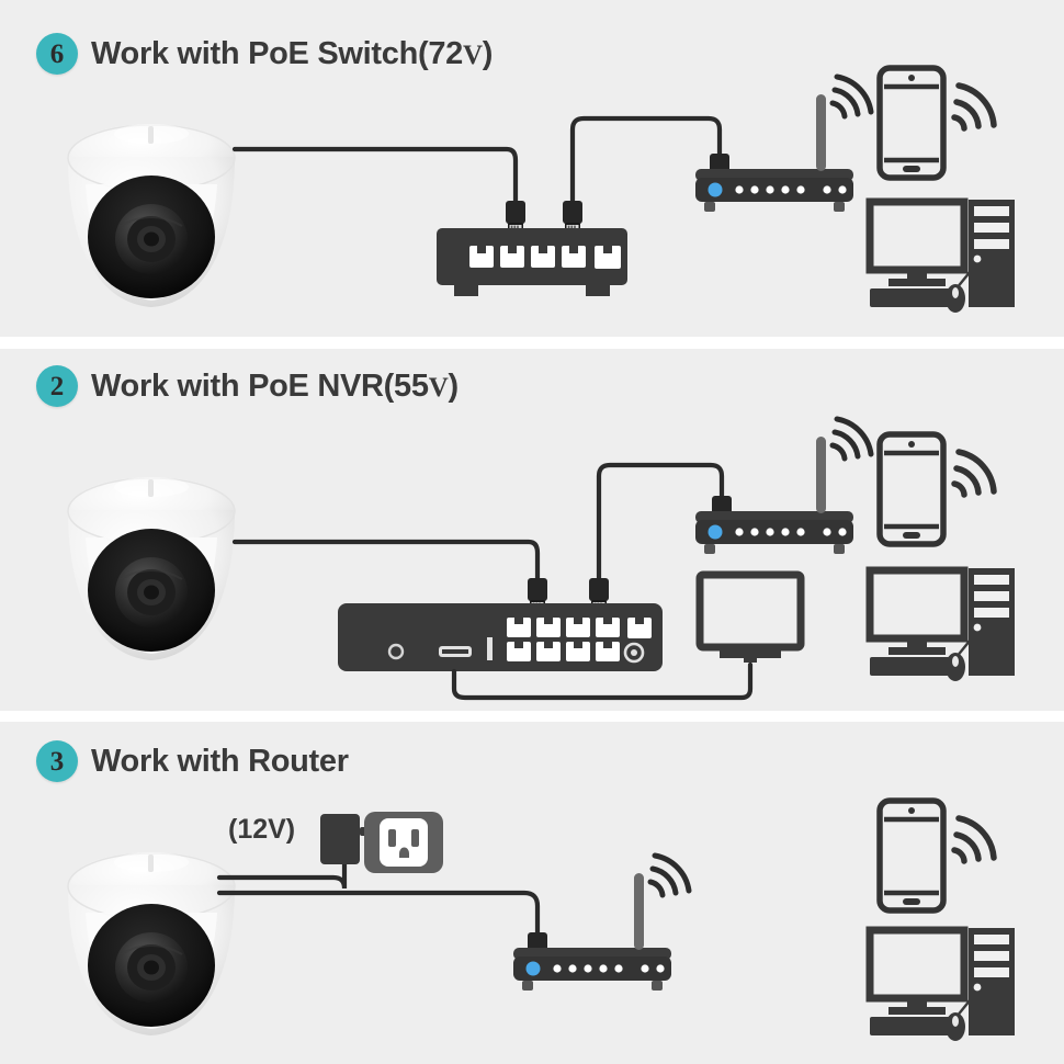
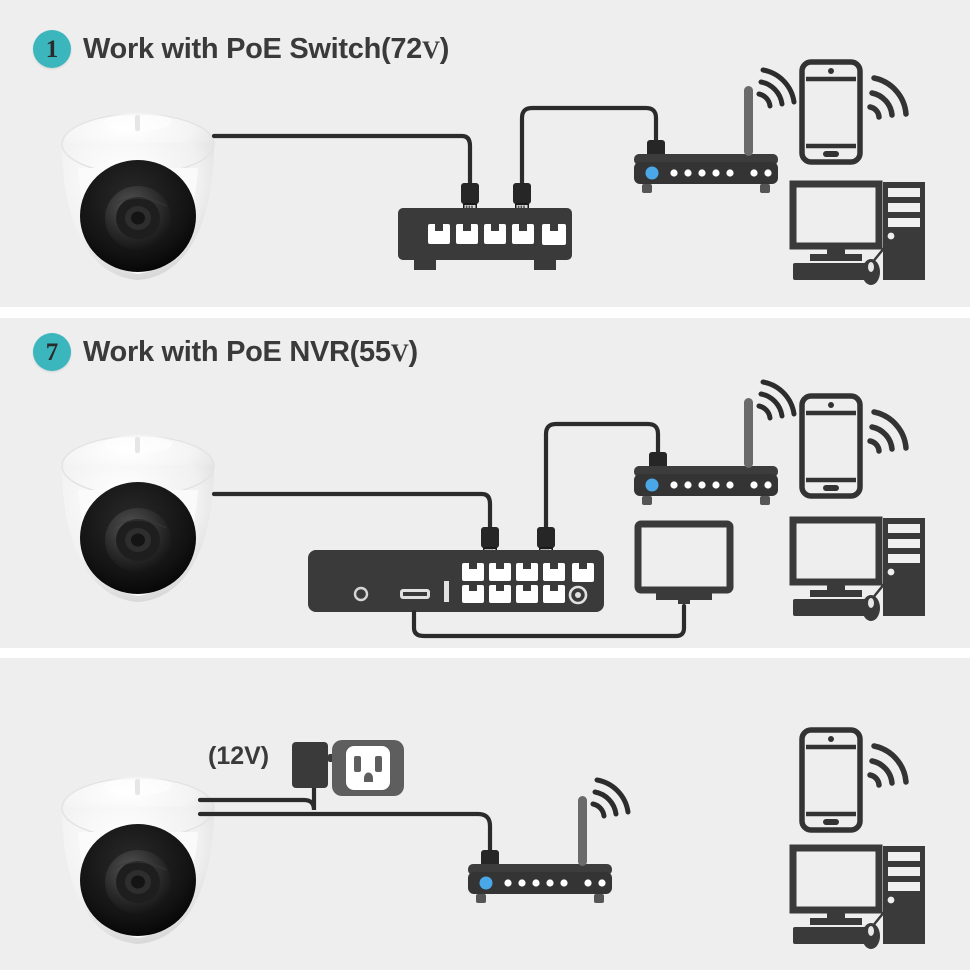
- 6
+ 1
  Work with PoE Switch(72V)
- 2
+ 7
  Work with PoE NVR(55V)
- 3
- Work with Router
  (12V)
